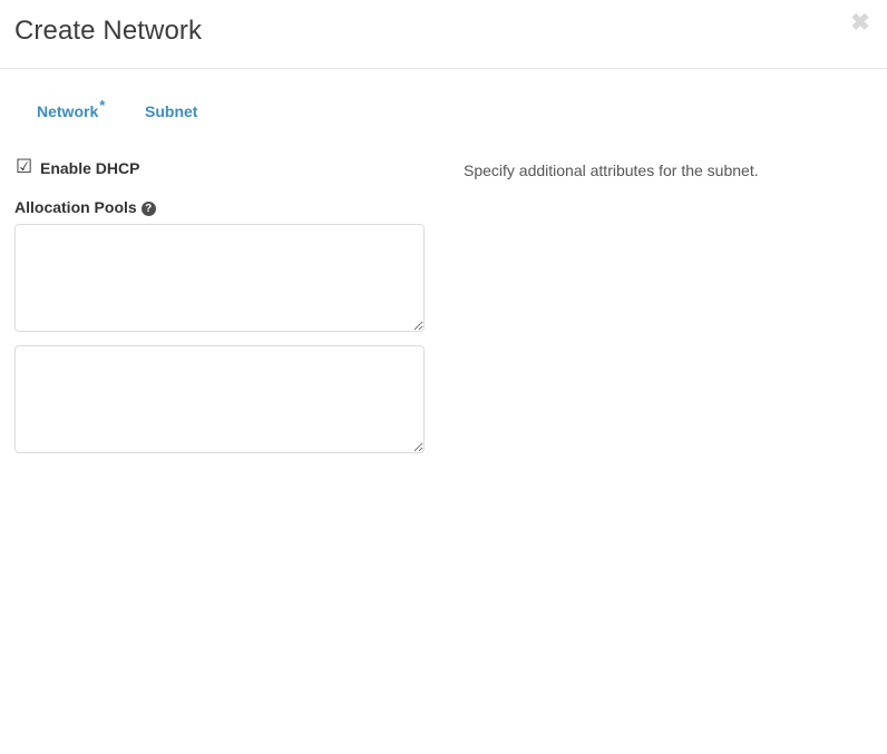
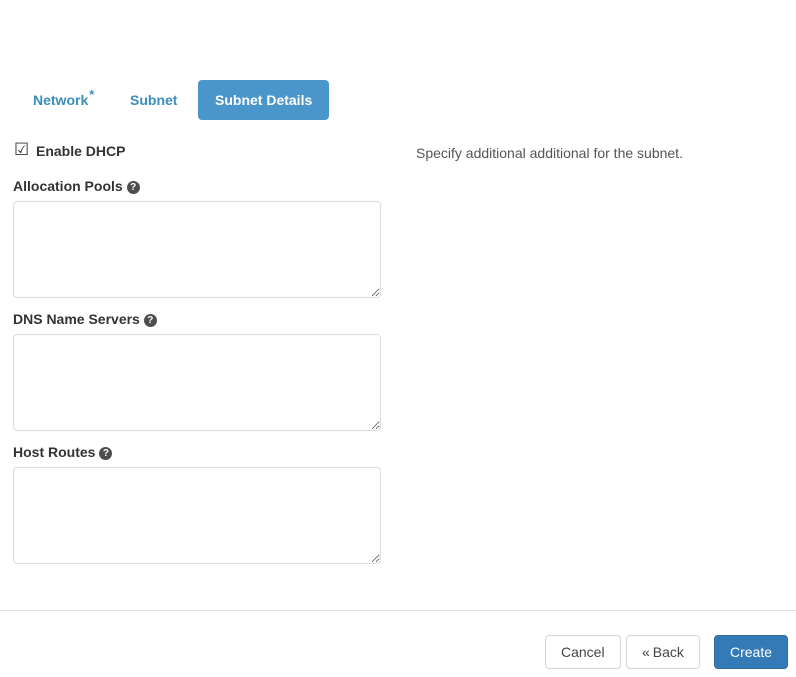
- Create Network
- ✖
  Network*
  Subnet
+ Subnet Details
  ☑
  Enable DHCP
  Allocation Pools ?
+ DNS Name Servers ?
+ Host Routes ?
- Specify additional attributes for the subnet.
+ Specify additional additional for the subnet.
+ Cancel
+ « Back
+ Create
